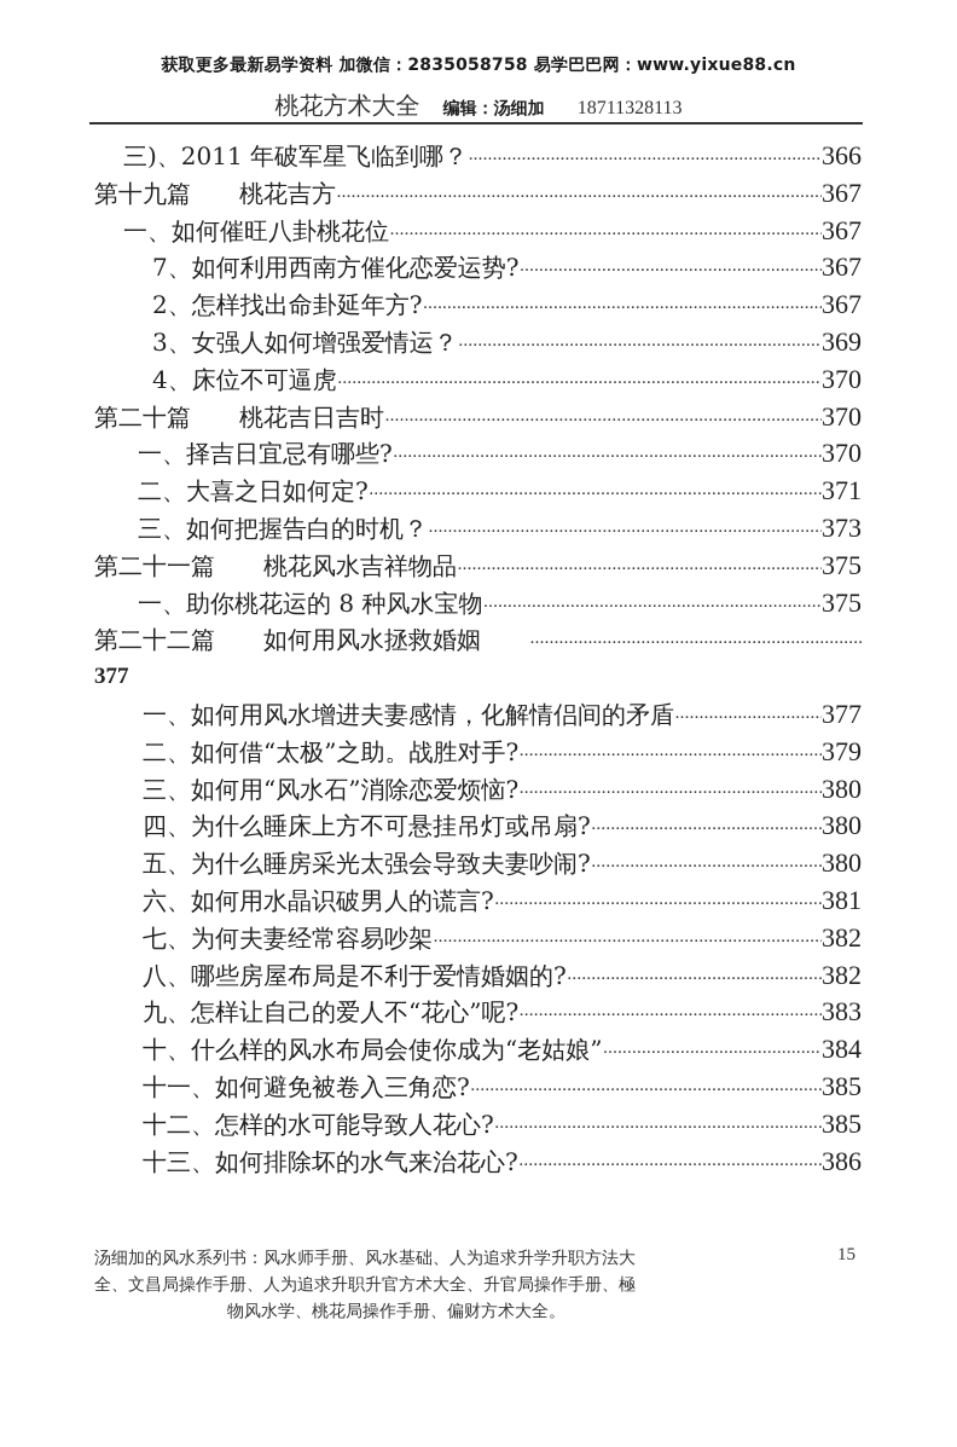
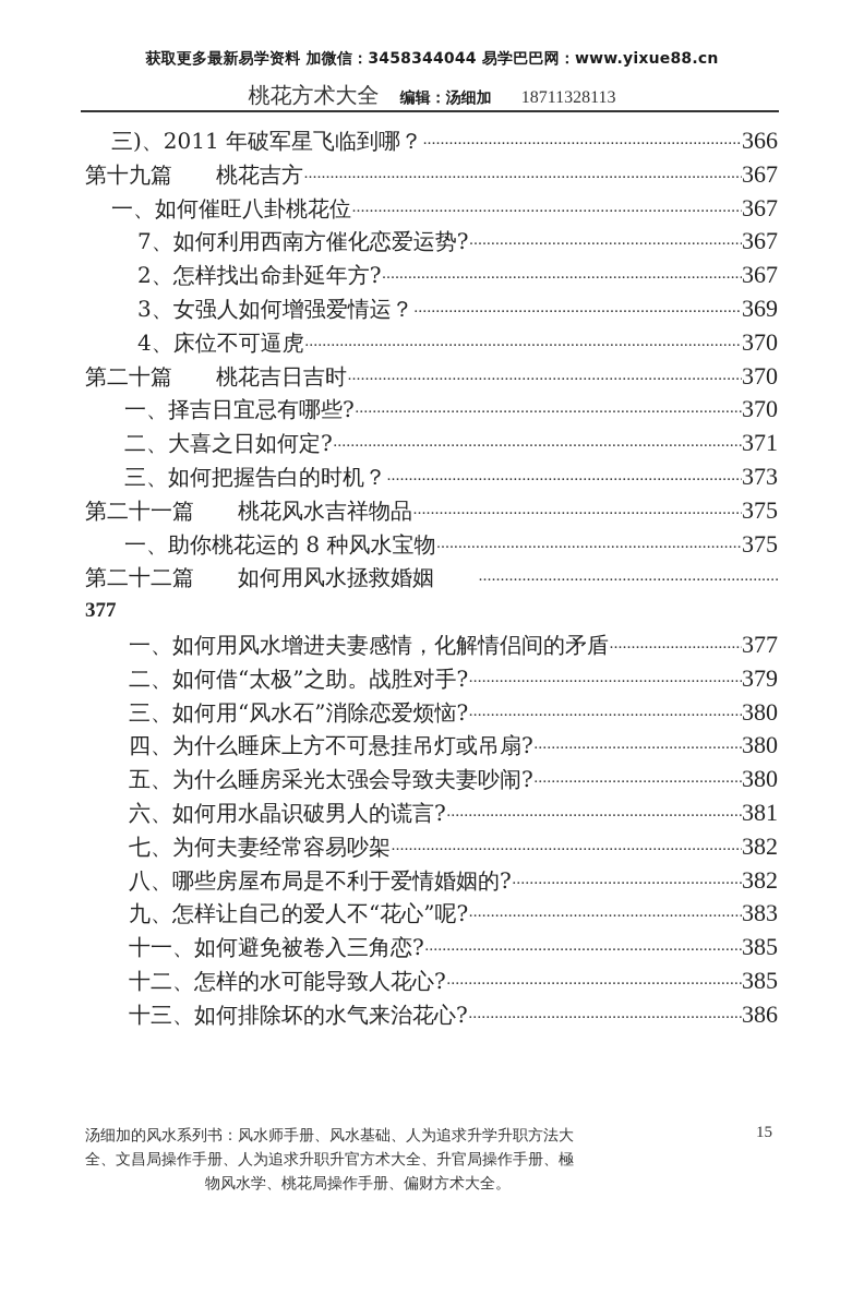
- 获取更多最新易学资料 加微信：2835058758 易学巴巴网：www.yixue88.cn
+ 获取更多最新易学资料 加微信：3458344044 易学巴巴网：www.yixue88.cn
  桃花方术大全 编辑：汤细加 18711328113
  三)、2011 年破军星飞临到哪？
  366
  第十九篇 桃花吉方
  367
  一、如何催旺八卦桃花位
  367
  7、如何利用西南方催化恋爱运势?
  367
  2、怎样找出命卦延年方?
  367
  3、女强人如何增强爱情运？
  369
  4、床位不可逼虎
  370
  第二十篇 桃花吉日吉时
  370
  一、择吉日宜忌有哪些?
  370
  二、大喜之日如何定?
  371
  三、如何把握告白的时机？
  373
  第二十一篇 桃花风水吉祥物品
  375
  一、助你桃花运的 8 种风水宝物
  375
  第二十二篇 如何用风水拯救婚姻
  377
  一、如何用风水增进夫妻感情，化解情侣间的矛盾
  377
  二、如何借“太极”之助。战胜对手?
  379
  三、如何用“风水石”消除恋爱烦恼?
  380
  四、为什么睡床上方不可悬挂吊灯或吊扇?
  380
  五、为什么睡房采光太强会导致夫妻吵闹?
  380
  六、如何用水晶识破男人的谎言?
  381
  七、为何夫妻经常容易吵架
  382
  八、哪些房屋布局是不利于爱情婚姻的?
  382
  九、怎样让自己的爱人不“花心”呢?
  383
- 十、什么样的风水布局会使你成为“老姑娘”
- 384
  十一、如何避免被卷入三角恋?
  385
  十二、怎样的水可能导致人花心?
  385
  十三、如何排除坏的水气来治花心?
  386
  汤细加的风水系列书：风水师手册、风水基础、人为追求升学升职方法大
  全、文昌局操作手册、人为追求升职升官方术大全、升官局操作手册、極
  物风水学、桃花局操作手册、偏财方术大全。
  15
